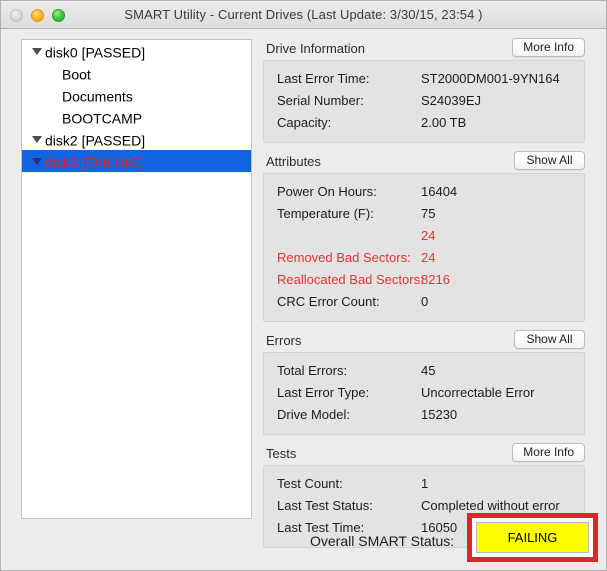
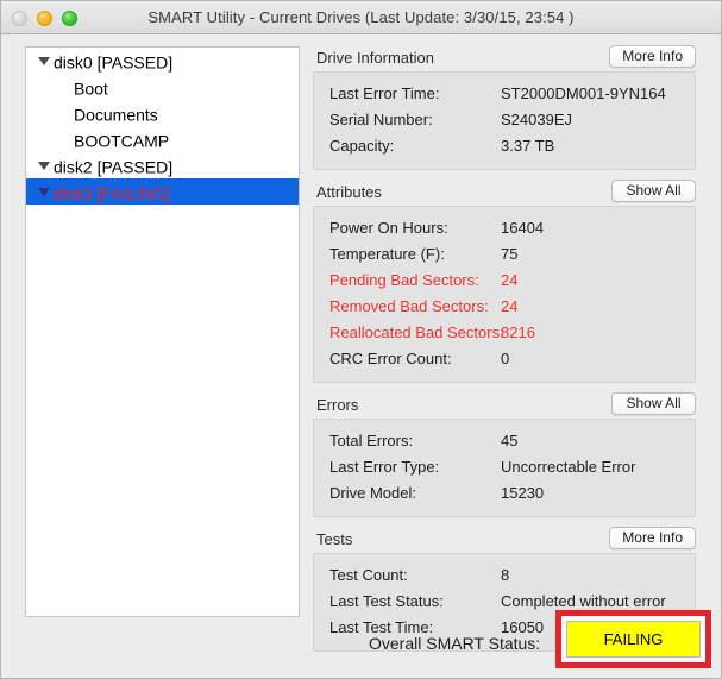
  SMART Utility - Current Drives (Last Update: 3/30/15, 23:54 )
  disk0 [PASSED]
  Boot
  Documents
  BOOTCAMP
  disk2 [PASSED]
  disk3 [FAILING]
  Drive Information
  More Info
  Last Error Time:
  ST2000DM001-9YN164
  Serial Number:
  S24039EJ
  Capacity:
- 2.00 TB
+ 3.37 TB
  Attributes
  Show All
  Power On Hours:
  16404
  Temperature (F):
  75
+ Pending Bad Sectors:
  24
  Removed Bad Sectors:
  24
  Reallocated Bad Sectors:
  8216
  CRC Error Count:
  0
  Errors
  Show All
  Total Errors:
  45
  Last Error Type:
  Uncorrectable Error
  Drive Model:
  15230
  Tests
  More Info
  Test Count:
- 1
+ 8
  Last Test Status:
  Completed without error
  Last Test Time:
  16050
  Overall SMART Status:
  FAILING
